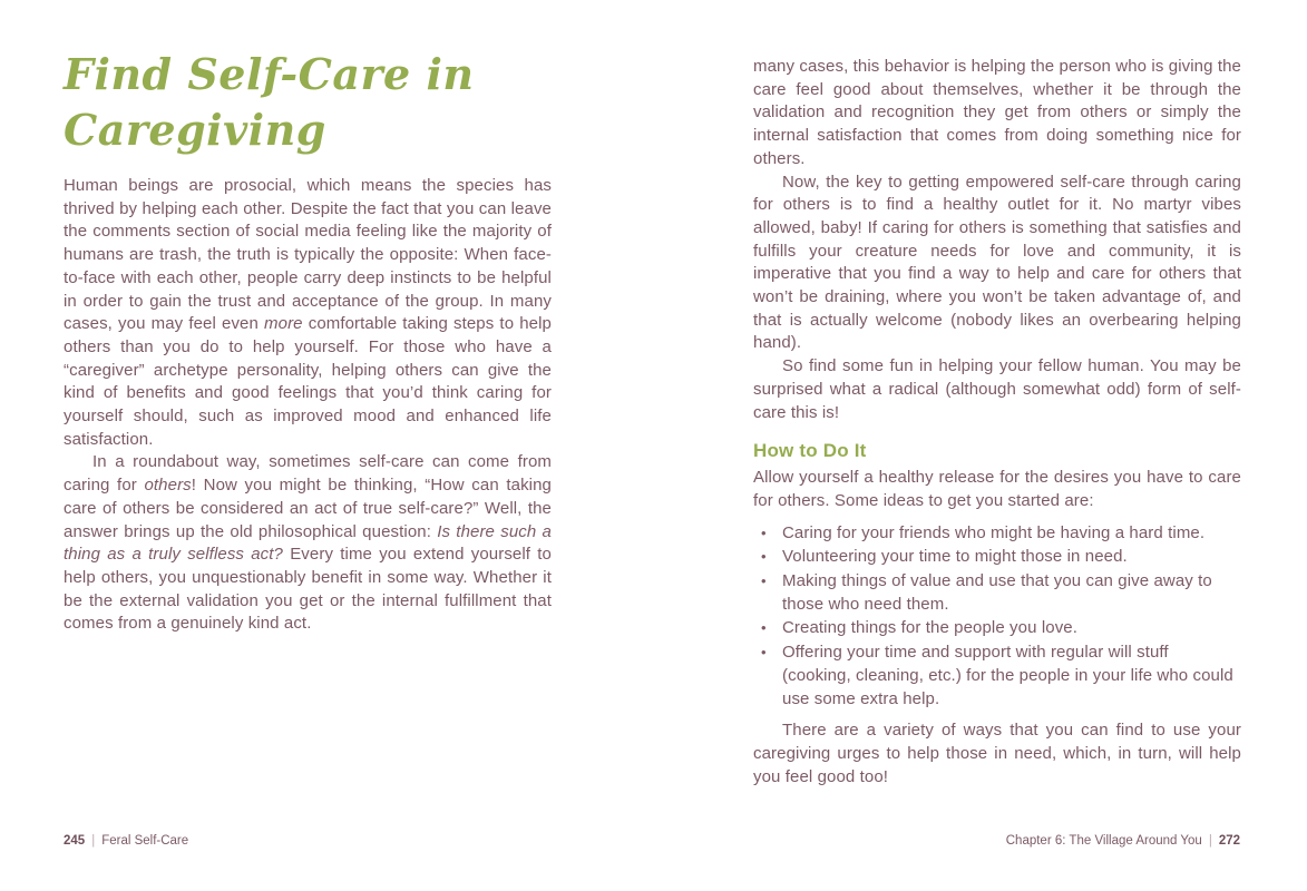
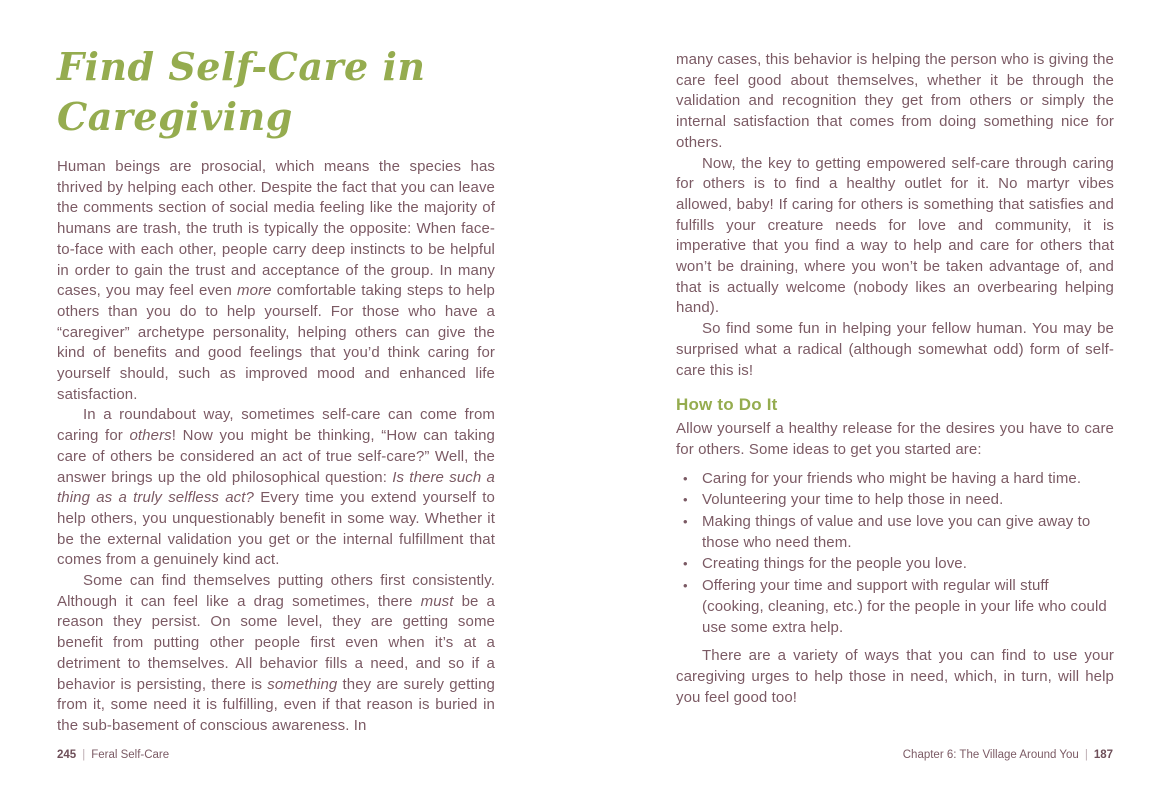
  Find Self-Care in
  Caregiving
  Human beings are prosocial, which means the species has thrived by helping each other. Despite the fact that you can leave the comments section of social media feeling like the majority of humans are trash, the truth is typically the opposite: When face-to-face with each other, people carry deep instincts to be helpful in order to gain the trust and acceptance of the group. In many cases, you may feel even more comfortable taking steps to help others than you do to help yourself. For those who have a “caregiver” archetype personality, helping others can give the kind of benefits and good feelings that you’d think caring for yourself should, such as improved mood and enhanced life satisfaction.
  In a roundabout way, sometimes self-care can come from caring for others! Now you might be thinking, “How can taking care of others be considered an act of true self-care?” Well, the answer brings up the old philosophical question: Is there such a thing as a truly selfless act? Every time you extend yourself to help others, you unquestionably benefit in some way. Whether it be the external validation you get or the internal fulfillment that comes from a genuinely kind act.
+ Some can find themselves putting others first consistently. Although it can feel like a drag sometimes, there must be a reason they persist. On some level, they are getting some benefit from putting other people first even when it’s at a detriment to themselves. All behavior fills a need, and so if a behavior is persisting, there is something they are surely getting from it, some need it is fulfilling, even if that reason is buried in the sub-basement of conscious awareness. In
  many cases, this behavior is helping the person who is giving the care feel good about themselves, whether it be through the validation and recognition they get from others or simply the internal satisfaction that comes from doing something nice for others.
  Now, the key to getting empowered self-care through caring for others is to find a healthy outlet for it. No martyr vibes allowed, baby! If caring for others is something that satisfies and fulfills your creature needs for love and community, it is imperative that you find a way to help and care for others that won’t be draining, where you won’t be taken advantage of, and that is actually welcome (nobody likes an overbearing helping hand).
  So find some fun in helping your fellow human. You may be surprised what a radical (although somewhat odd) form of self-care this is!
  How to Do It
  Allow yourself a healthy release for the desires you have to care for others. Some ideas to get you started are:
  Caring for your friends who might be having a hard time.
- Volunteering your time to might those in need.
+ Volunteering your time to help those in need.
- Making things of value and use that you can give away to those who need them.
+ Making things of value and use love you can give away to those who need them.
  Creating things for the people you love.
  Offering your time and support with regular will stuff (cooking, cleaning, etc.) for the people in your life who could use some extra help.
  There are a variety of ways that you can find to use your caregiving urges to help those in need, which, in turn, will help you feel good too!
  245 | Feral Self-Care
- Chapter 6: The Village Around You | 272
+ Chapter 6: The Village Around You | 187
